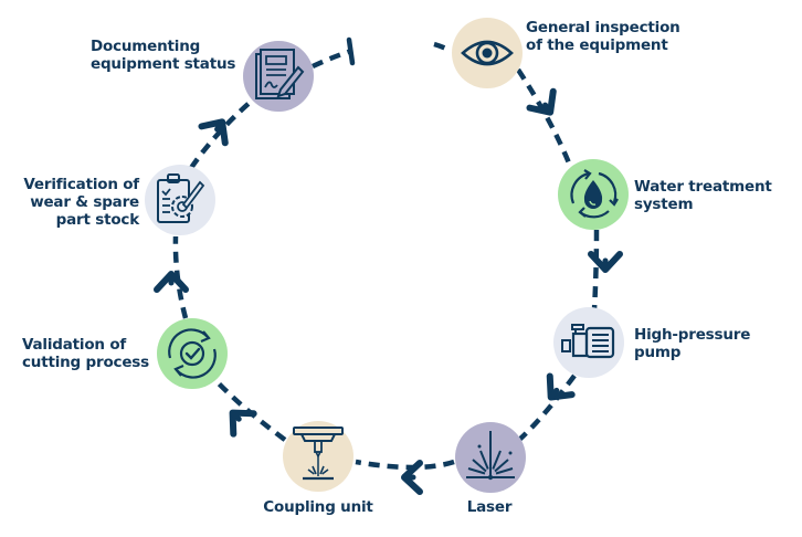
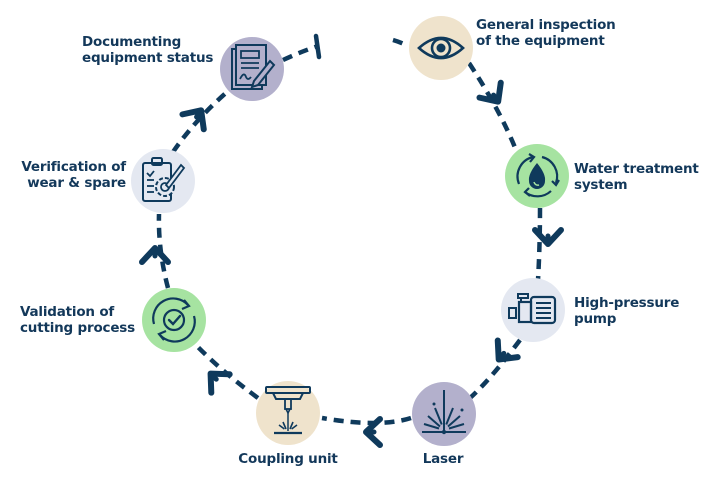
  General inspection
  of the equipment
  Water treatment
  system
  High-pressure
  pump
  Laser
  Coupling unit
  Validation of
  cutting process
  Verification of
  wear & spare
- part stock
  Documenting
  equipment status
